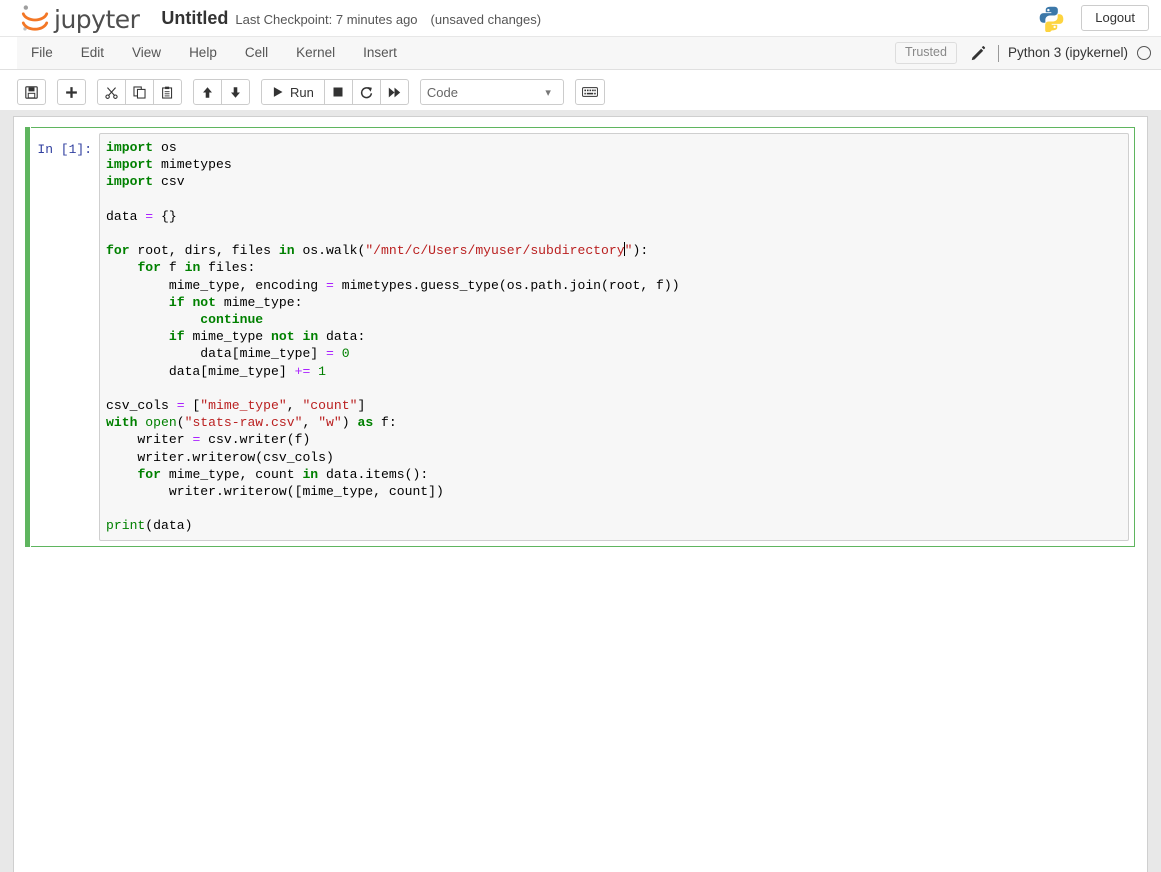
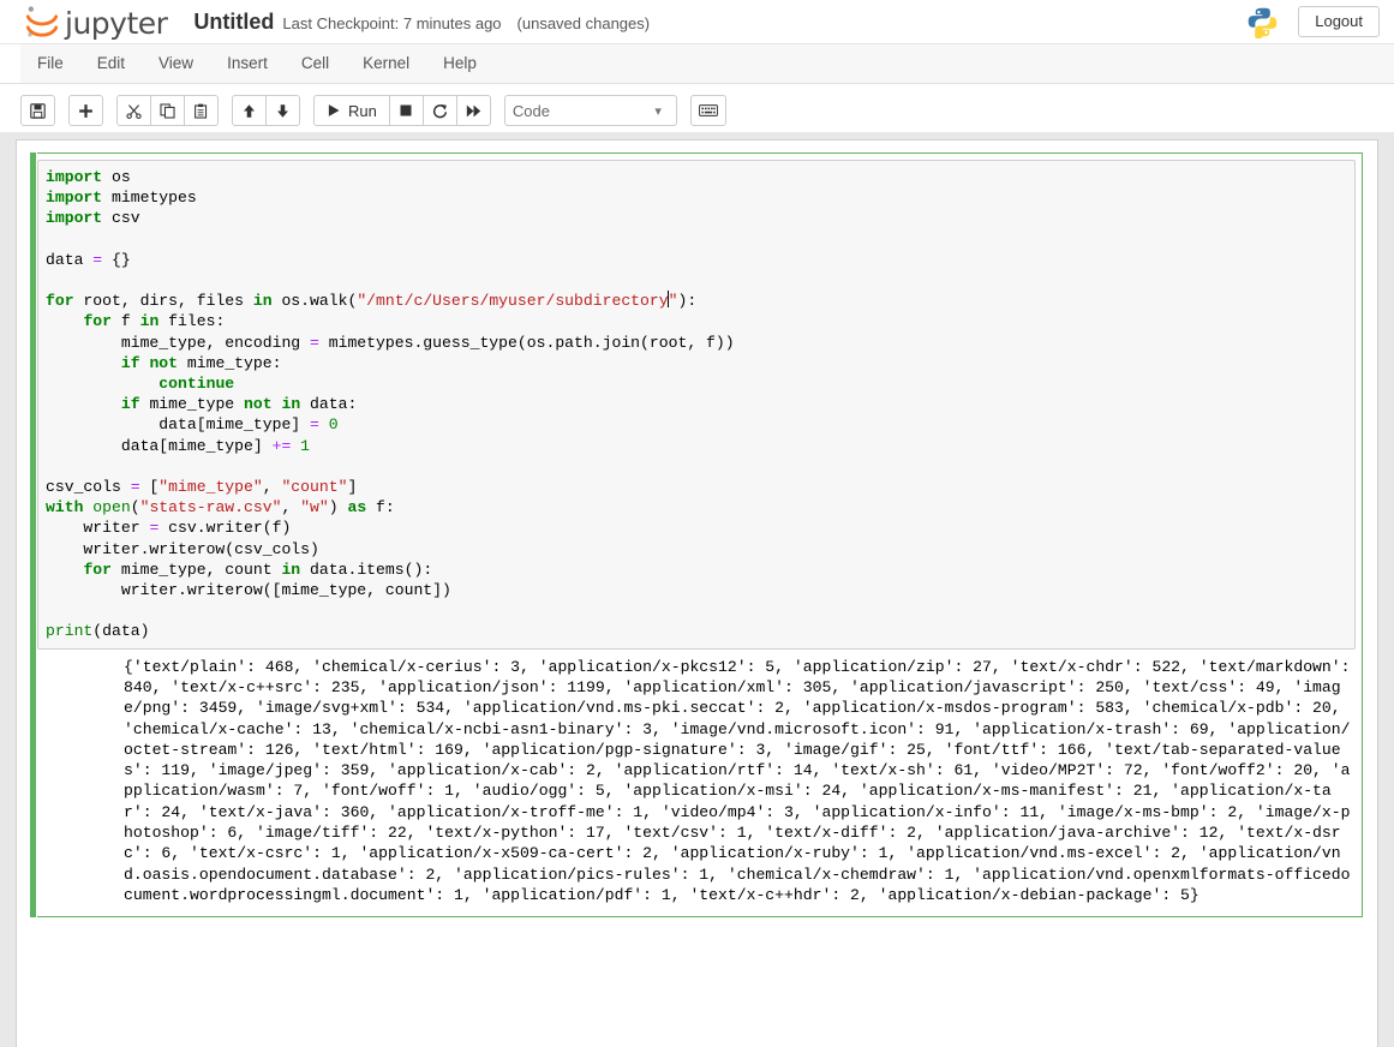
  jupyter
  Untitled
  Last Checkpoint: 7 minutes ago
  (unsaved changes)
  Logout
  File
  Edit
  View
- Help
+ Insert
  Cell
  Kernel
- Insert
+ Help
- Trusted
- Python 3 (ipykernel)
  Run
  Code
  ▾
- In [1]:
  import os import mimetypes import csv data = {} for root, dirs, files in os.walk("/mnt/c/Users/myuser/subdirectory"): for f in files: mime_type, encoding = mimetypes.guess_type(os.path.join(root, f)) if not mime_type: continue if mime_type not in data: data[mime_type] = 0 data[mime_type] += 1 csv_cols = ["mime_type", "count"] with open("stats-raw.csv", "w") as f: writer = csv.writer(f) writer.writerow(csv_cols) for mime_type, count in data.items(): writer.writerow([mime_type, count]) print(data)
+ {'text/plain': 468, 'chemical/x-cerius': 3, 'application/x-pkcs12': 5, 'application/zip': 27, 'text/x-chdr': 522, 'text/markdown': 840, 'text/x-c++src': 235, 'application/json': 1199, 'application/xml': 305, 'application/javascript': 250, 'text/css': 49, 'image/png': 3459, 'image/svg+xml': 534, 'application/vnd.ms-pki.seccat': 2, 'application/x-msdos-program': 583, 'chemical/x-pdb': 20, 'chemical/x-cache': 13, 'chemical/x-ncbi-asn1-binary': 3, 'image/vnd.microsoft.icon': 91, 'application/x-trash': 69, 'application/octet-stream': 126, 'text/html': 169, 'application/pgp-signature': 3, 'image/gif': 25, 'font/ttf': 166, 'text/tab-separated-values': 119, 'image/jpeg': 359, 'application/x-cab': 2, 'application/rtf': 14, 'text/x-sh': 61, 'video/MP2T': 72, 'font/woff2': 20, 'application/wasm': 7, 'font/woff': 1, 'audio/ogg': 5, 'application/x-msi': 24, 'application/x-ms-manifest': 21, 'application/x-tar': 24, 'text/x-java': 360, 'application/x-troff-me': 1, 'video/mp4': 3, 'application/x-info': 11, 'image/x-ms-bmp': 2, 'image/x-photoshop': 6, 'image/tiff': 22, 'text/x-python': 17, 'text/csv': 1, 'text/x-diff': 2, 'application/java-archive': 12, 'text/x-dsrc': 6, 'text/x-csrc': 1, 'application/x-x509-ca-cert': 2, 'application/x-ruby': 1, 'application/vnd.ms-excel': 2, 'application/vnd.oasis.opendocument.database': 2, 'application/pics-rules': 1, 'chemical/x-chemdraw': 1, 'application/vnd.openxmlformats-officedocument.wordprocessingml.document': 1, 'application/pdf': 1, 'text/x-c++hdr': 2, 'application/x-debian-package': 5}
